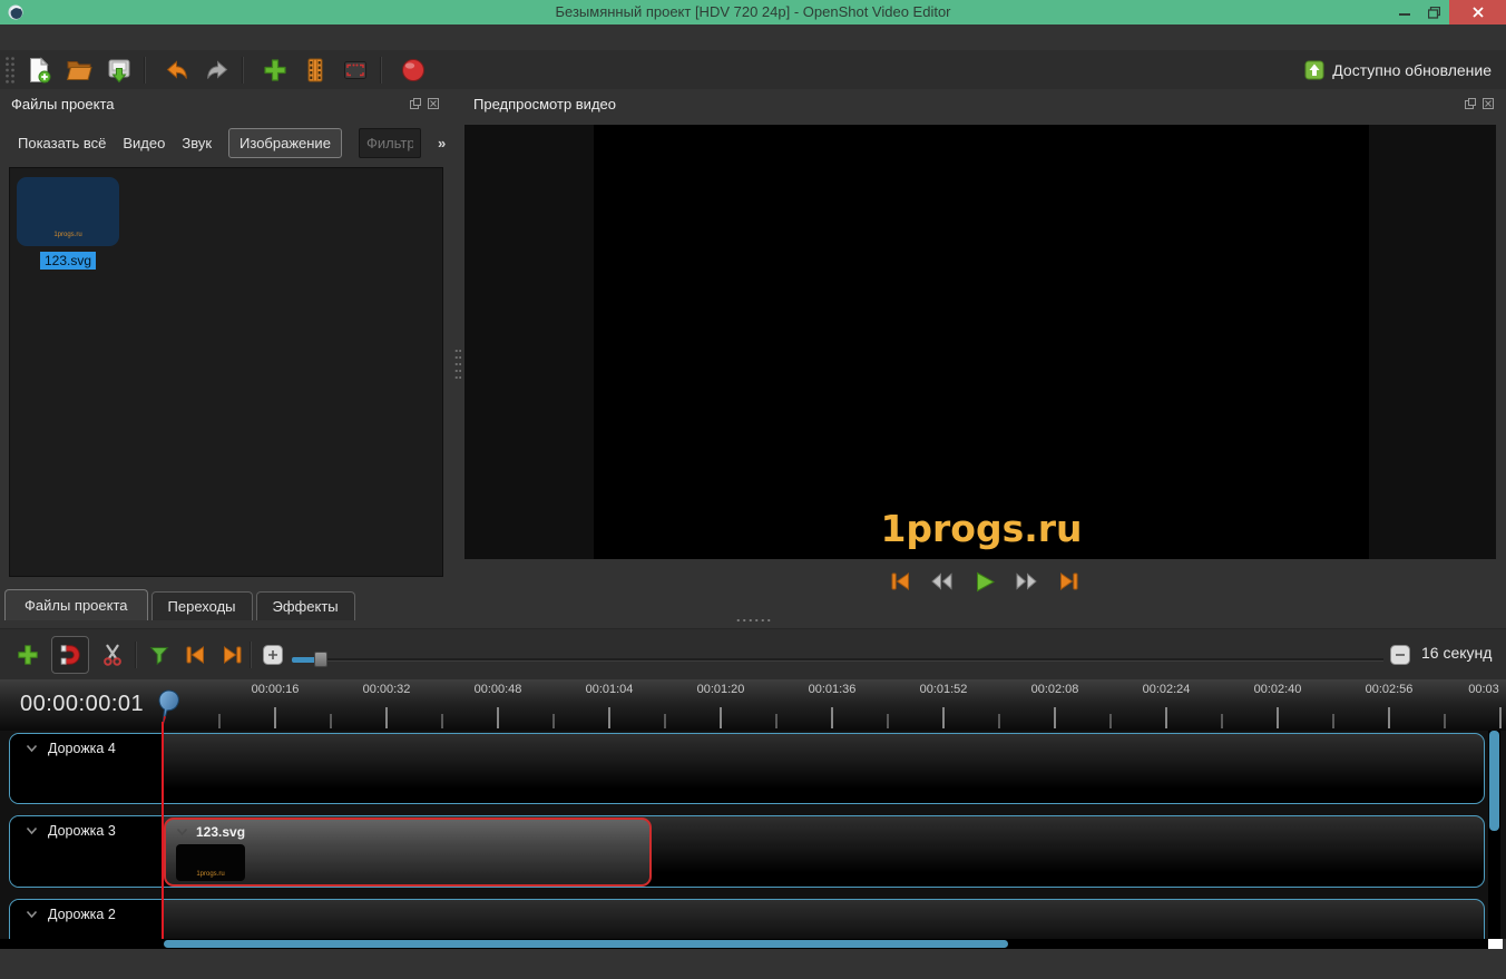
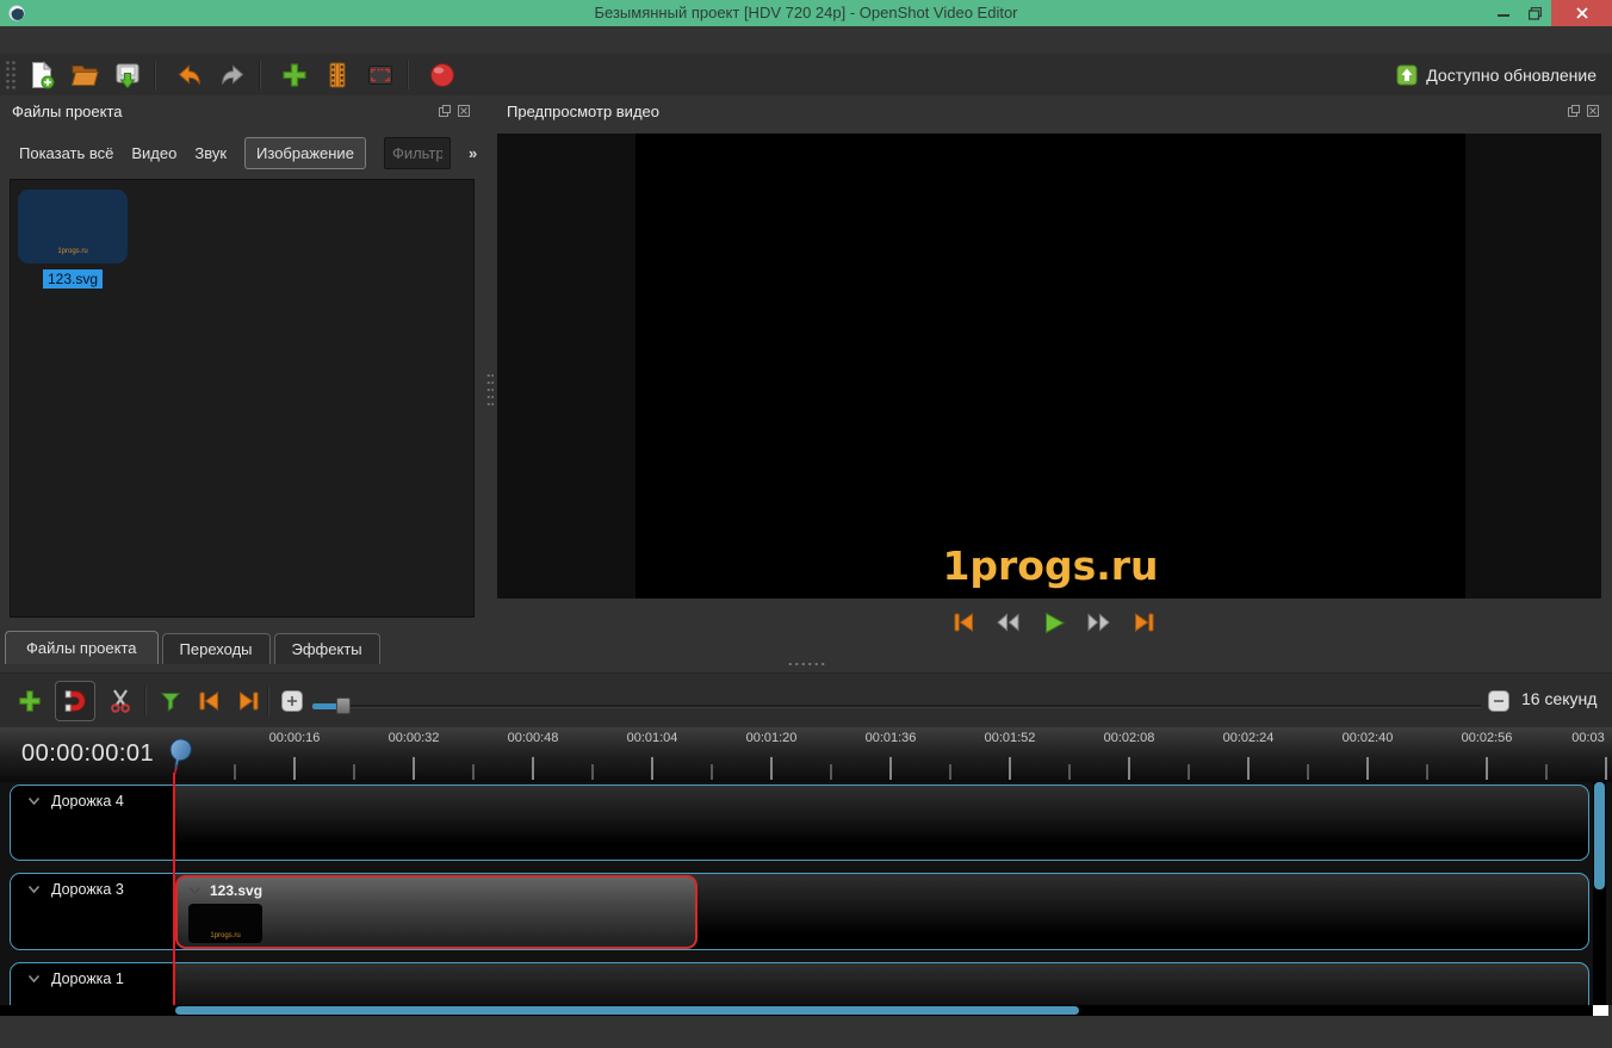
  Безымянный проект [HDV 720 24p] - OpenShot Video Editor
  Доступно обновление
  Файлы проекта
  Показать всё
  Видео
  Звук
  Изображение
  Фильтр
  »
  123.svg
  Файлы проекта
  Переходы
  Эффекты
  Предпросмотр видео
  1progs.ru
  16 секунд
  00:00:00:01
  00:00:16
  00:00:32
  00:00:48
  00:01:04
  00:01:20
  00:01:36
  00:01:52
  00:02:08
  00:02:24
  00:02:40
  00:02:56
  00:03
  Дорожка 4
  Дорожка 3
- Дорожка 2
+ Дорожка 1
  123.svg
